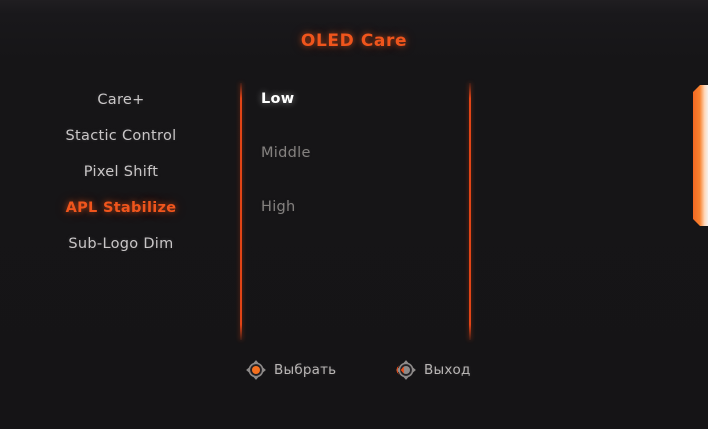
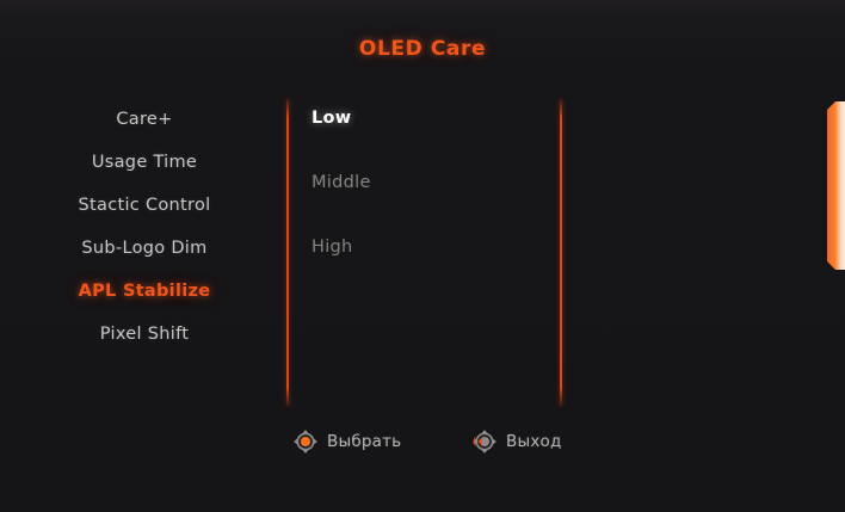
  OLED Care
  Care+
+ Usage Time
  Stactic Control
- Pixel Shift
+ Sub-Logo Dim
  APL Stabilize
- Sub-Logo Dim
+ Pixel Shift
  Low
  Middle
  High
  Выбрать
  Выход
